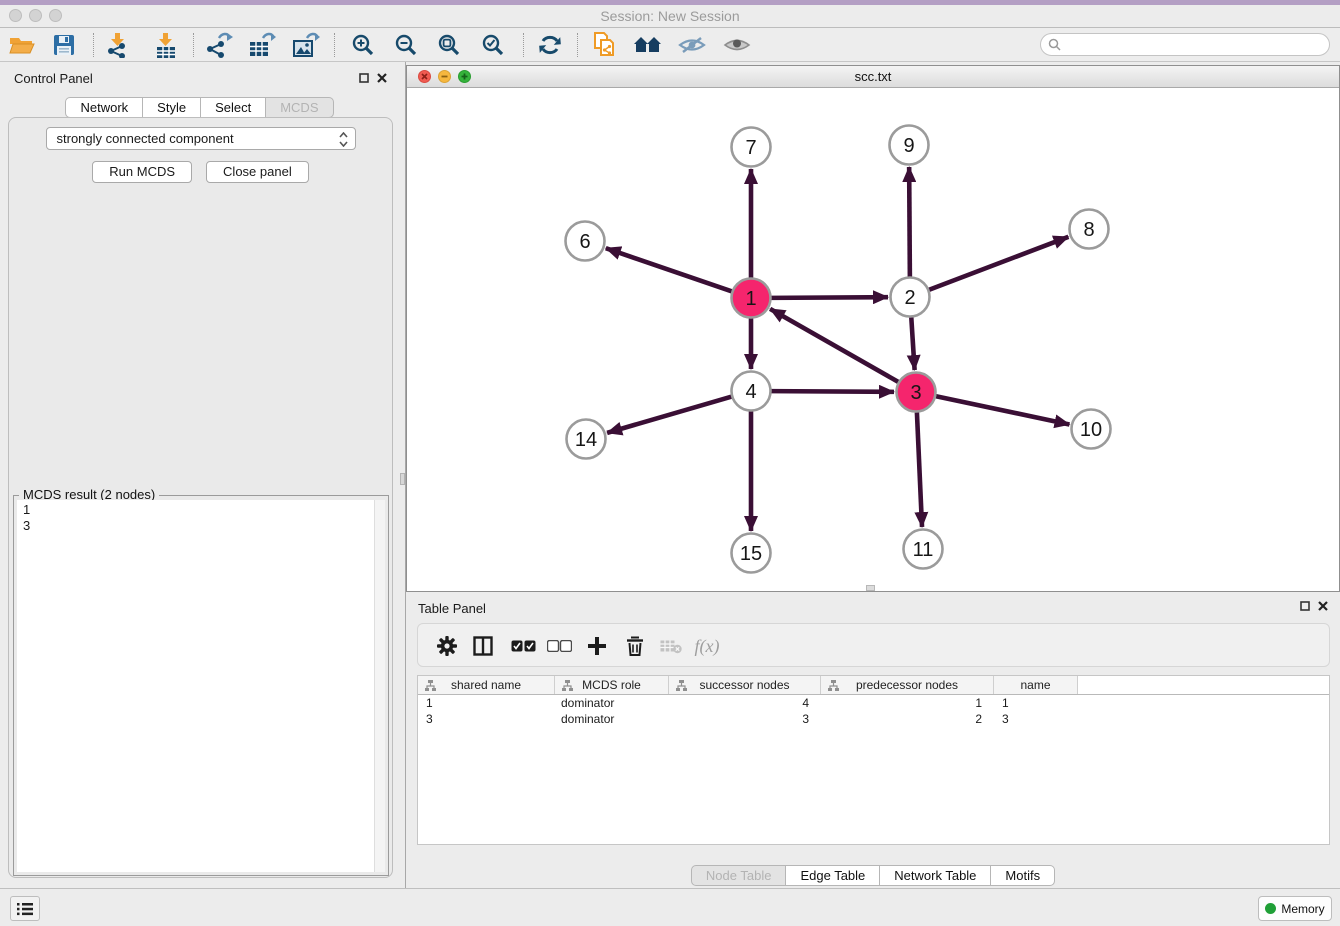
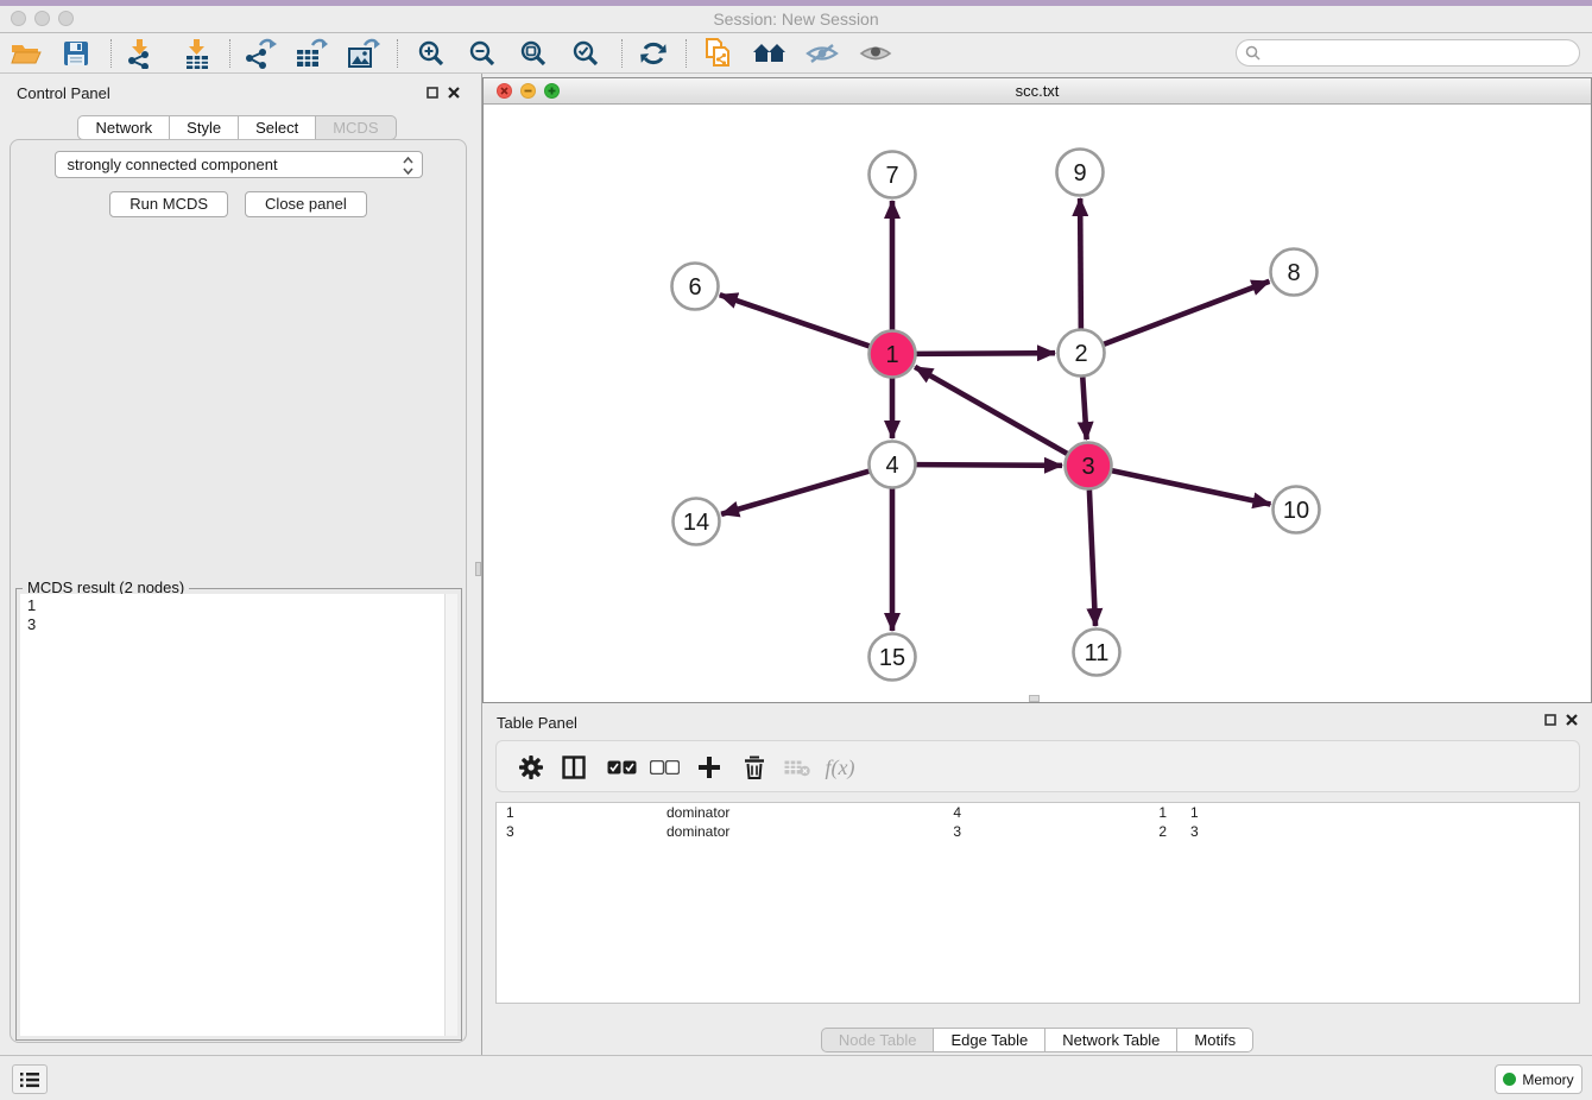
  Session: New Session
  Control Panel
  Network
  Style
  Select
  MCDS
  strongly connected component
  Run MCDS
  Close panel
  MCDS result (2 nodes)
  1
  3
  scc.txt
  7
  9
  6
  8
  1
  2
  4
  3
  14
  10
  15
  11
  Table Panel
  f(x)
- shared name
- MCDS role
- successor nodes
- predecessor nodes
- name
  1
  dominator
  4
  1
  1
  3
  dominator
  3
  2
  3
  Node Table
  Edge Table
  Network Table
  Motifs
  Memory
